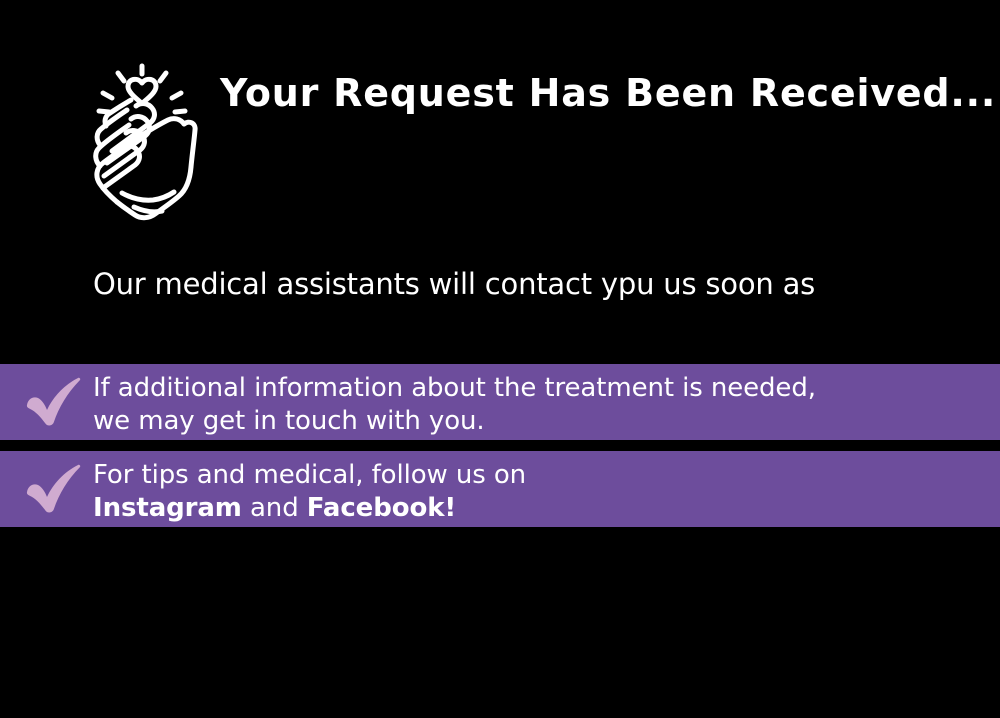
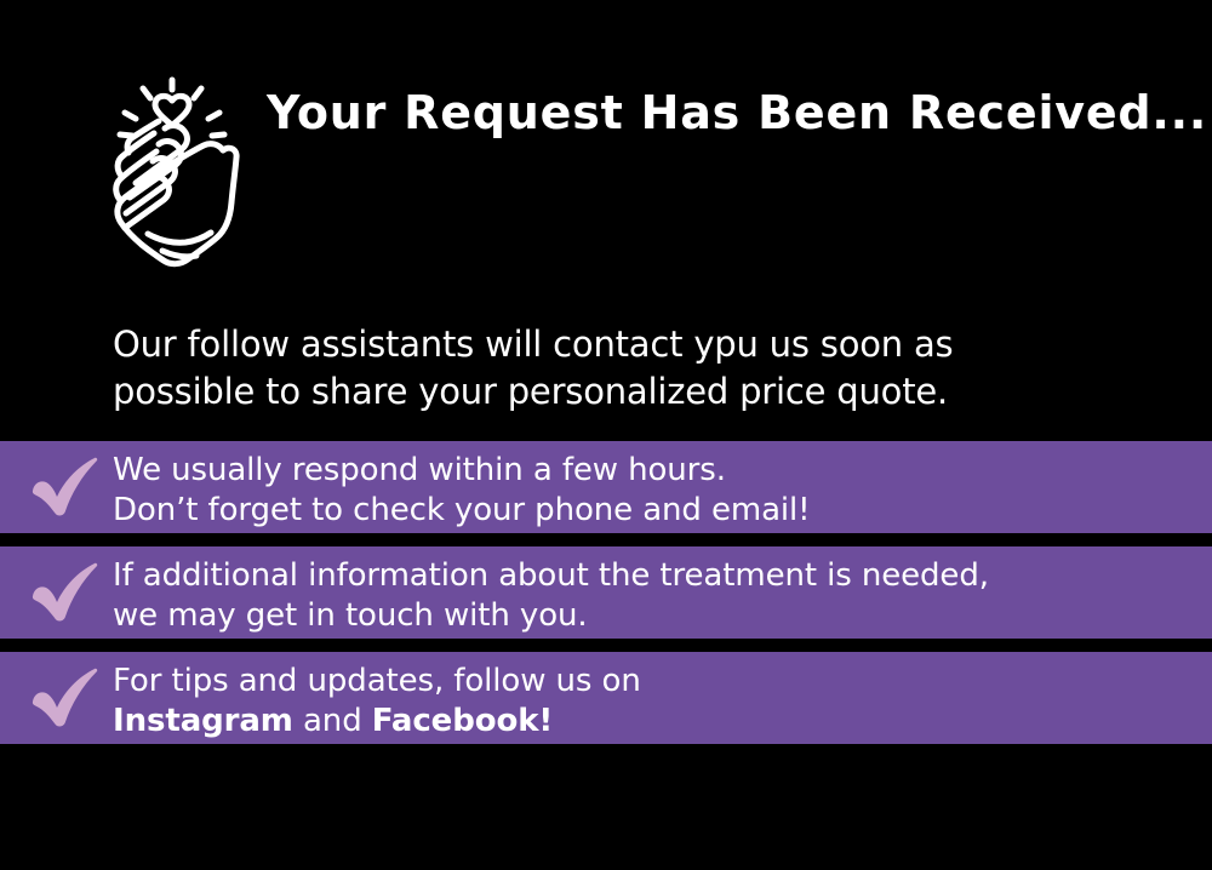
  Your Request Has Been Received...
- Our medical assistants will contact ypu us soon as
+ Our follow assistants will contact ypu us soon as
+ possible to share your personalized price quote.
+ We usually respond within a few hours.
+ Don’t forget to check your phone and email!
  If additional information about the treatment is needed,
  we may get in touch with you.
- For tips and medical, follow us on
+ For tips and updates, follow us on
  Instagram and Facebook!
